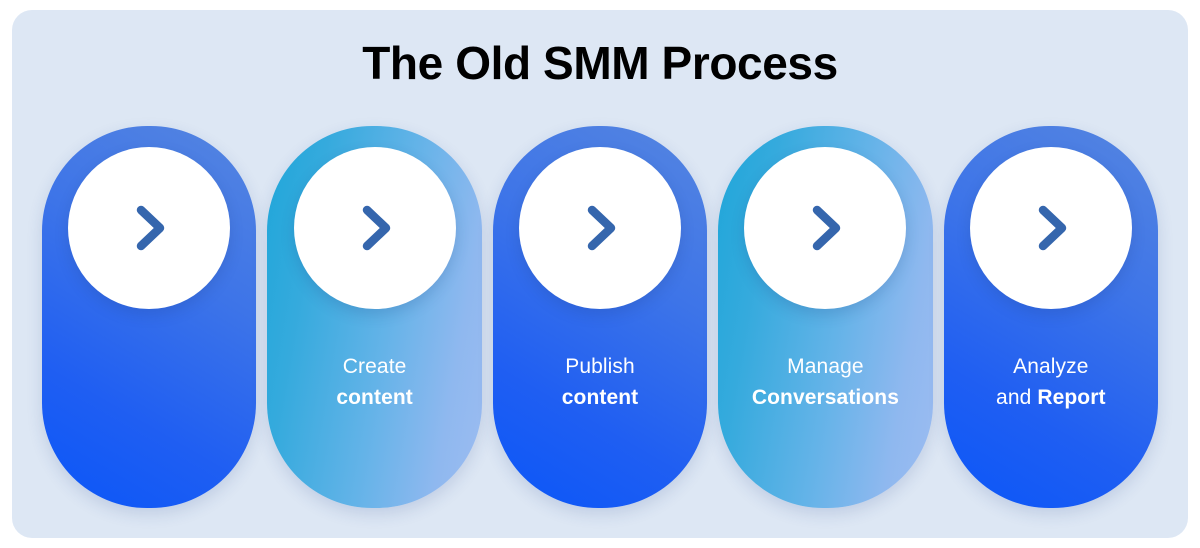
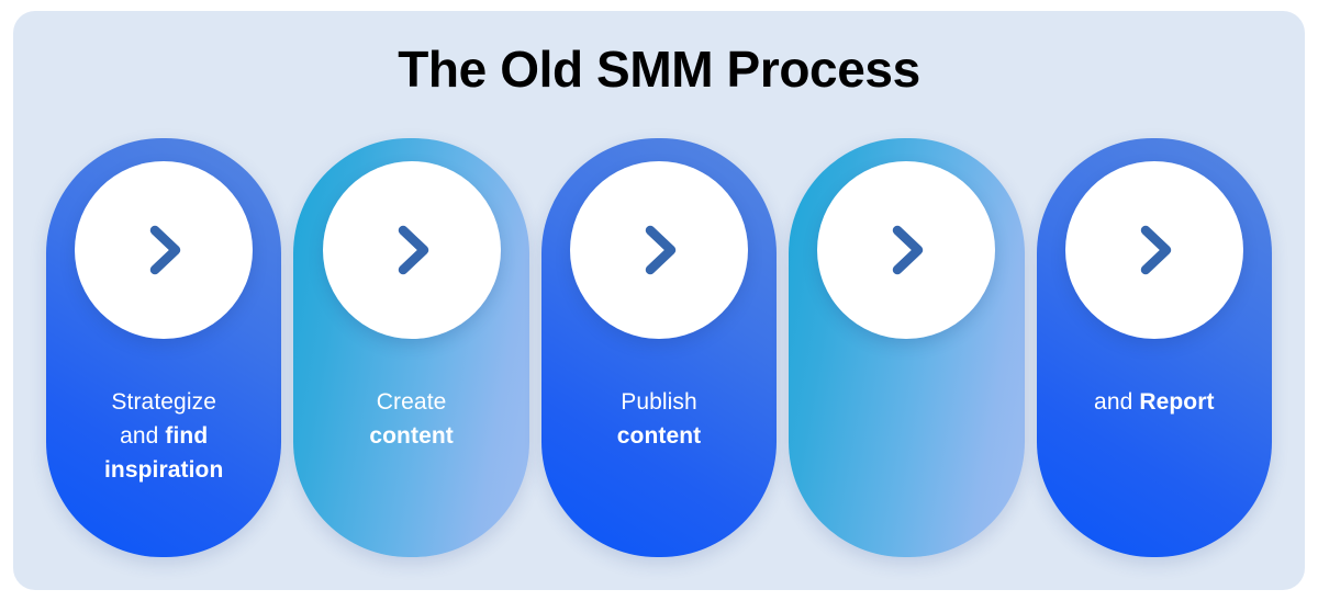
  The Old SMM Process
+ Strategize
+ and find
+ inspiration
  Create
  content
  Publish
  content
- Manage
- Conversations
- Analyze
  and Report
